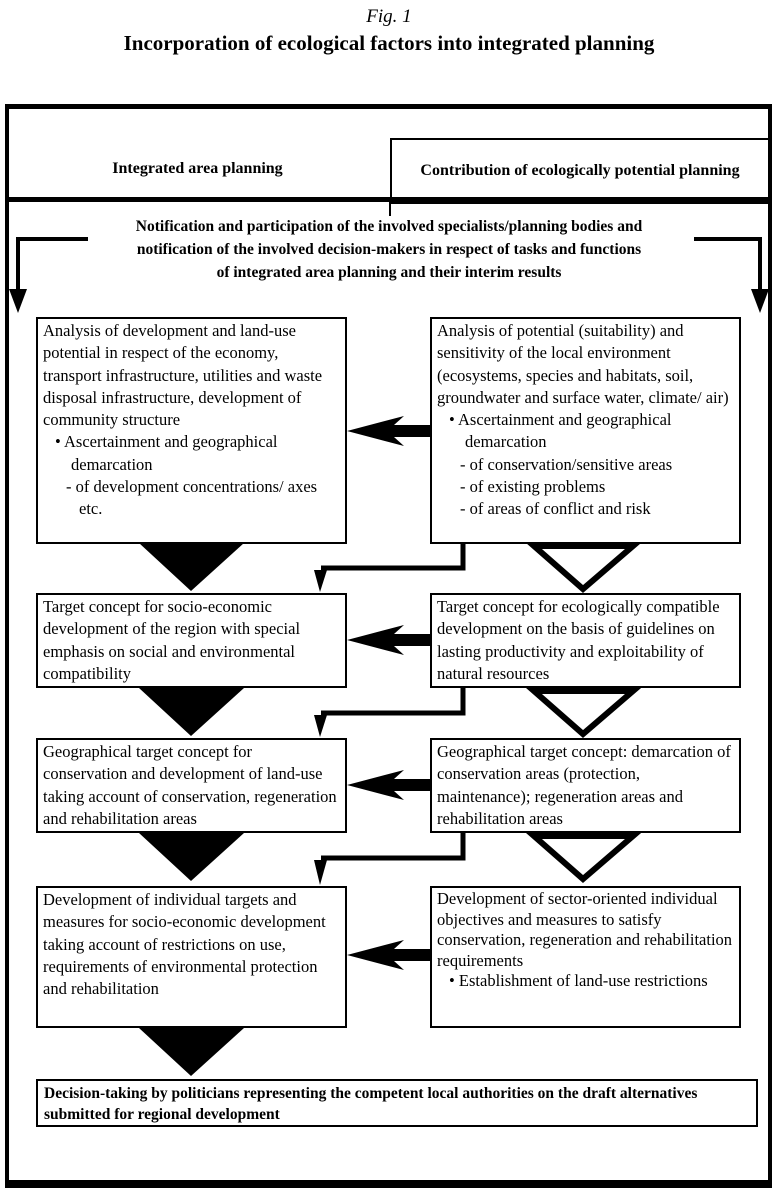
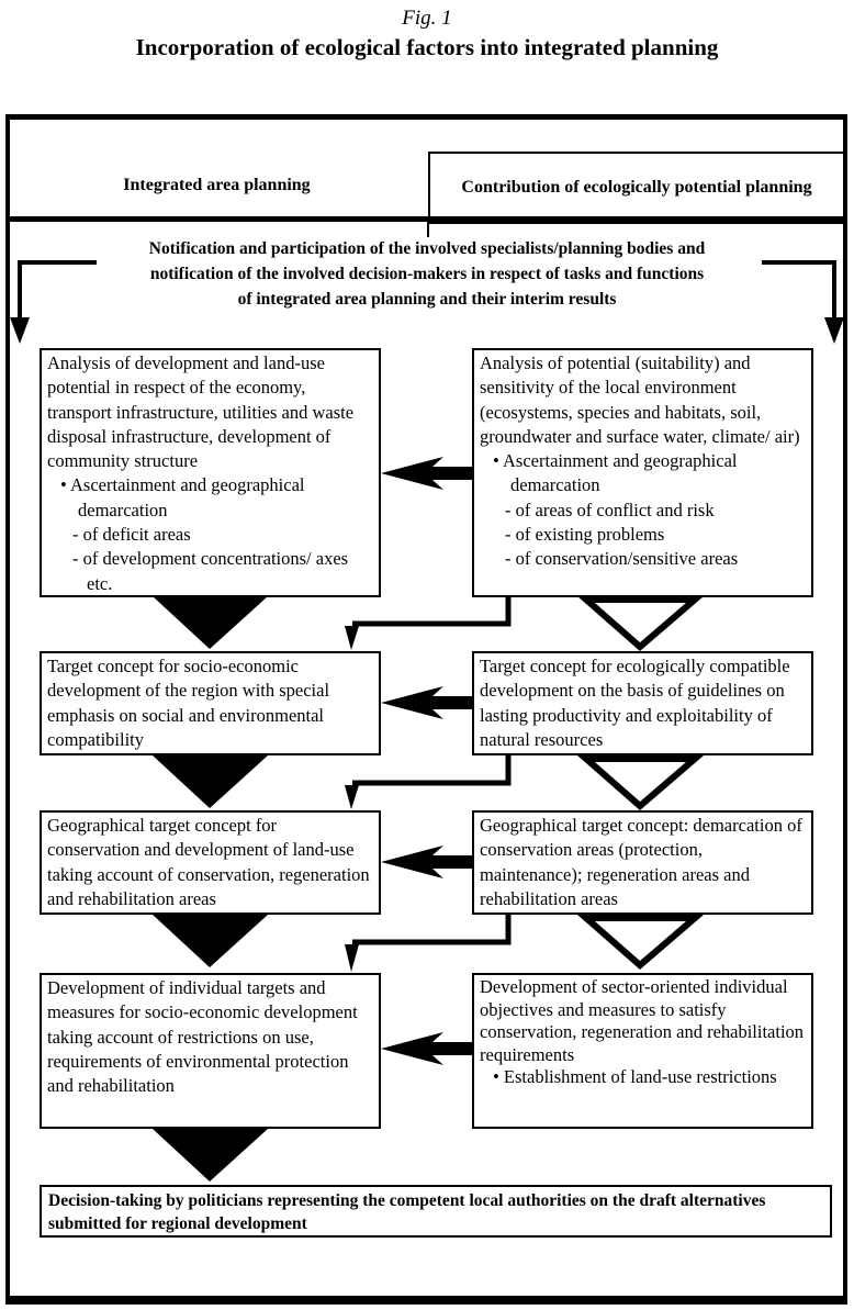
  Fig. 1
  Incorporation of ecological factors into integrated planning
  Integrated area planning
  Contribution of ecologically potential planning
  Notification and participation of the involved specialists/planning bodies and
  notification of the involved decision-makers in respect of tasks and functions
  of integrated area planning and their interim results
  Analysis of development and land-use potential in respect of the economy, transport infrastructure, utilities and waste disposal infrastructure, development of community structure
  Ascertainment and geographical demarcation
+ of deficit areas
  of development concentrations/ axes etc.
  Analysis of potential (suitability) and sensitivity of the local environment (ecosystems, species and habitats, soil, groundwater and surface water, climate/ air)
  Ascertainment and geographical demarcation
- of conservation/sensitive areas
+ of areas of conflict and risk
  of existing problems
- of areas of conflict and risk
+ of conservation/sensitive areas
  Target concept for socio-economic development of the region with special emphasis on social and environmental compatibility
  Target concept for ecologically compatible development on the basis of guidelines on lasting productivity and exploitability of natural resources
  Geographical target concept for conservation and development of land-use taking account of conservation, regeneration and rehabilitation areas
  Geographical target concept: demarcation of conservation areas (protection, maintenance); regeneration areas and rehabilitation areas
  Development of individual targets and measures for socio-economic development taking account of restrictions on use, requirements of environmental protection and rehabilitation
  Development of sector-oriented individual objectives and measures to satisfy conservation, regeneration and rehabilitation requirements
  Establishment of land-use restrictions
  Decision-taking by politicians representing the competent local authorities on the draft alternatives submitted for regional development
